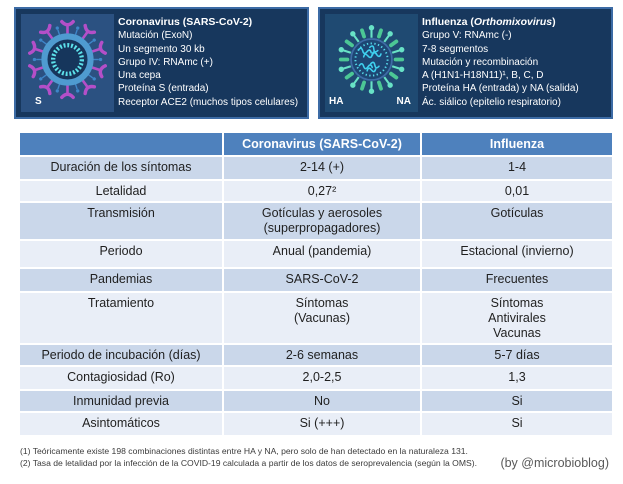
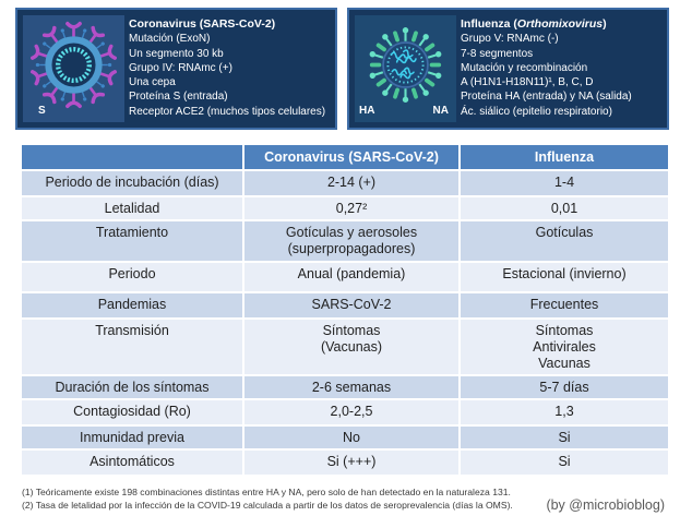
  S
  Coronavirus (SARS-CoV-2)
  Mutación (ExoN)
  Un segmento 30 kb
  Grupo IV: RNAmc (+)
  Una cepa
  Proteína S (entrada)
  Receptor ACE2 (muchos tipos celulares)
  HA
  NA
  Influenza (Orthomixovirus)
  Grupo V: RNAmc (-)
  7-8 segmentos
  Mutación y recombinación
  A (H1N1-H18N11)¹, B, C, D
  Proteína HA (entrada) y NA (salida)
  Ác. siálico (epitelio respiratorio)
  	Coronavirus (SARS-CoV-2)	Influenza
- Duración de los síntomas	2-14 (+)	1-4
+ Periodo de incubación (días)	2-14 (+)	1-4
  Letalidad	0,27²	0,01
- Transmisión	Gotículas y aerosoles (superpropagadores)	Gotículas
+ Tratamiento	Gotículas y aerosoles (superpropagadores)	Gotículas
  Periodo	Anual (pandemia)	Estacional (invierno)
  Pandemias	SARS-CoV-2	Frecuentes
- Tratamiento	Síntomas (Vacunas)	Síntomas Antivirales Vacunas
+ Transmisión	Síntomas (Vacunas)	Síntomas Antivirales Vacunas
- Periodo de incubación (días)	2-6 semanas	5-7 días
+ Duración de los síntomas	2-6 semanas	5-7 días
  Contagiosidad (Ro)	2,0-2,5	1,3
  Inmunidad previa	No	Si
  Asintomáticos	Si (+++)	Si
  (1) Teóricamente existe 198 combinaciones distintas entre HA y NA, pero solo de han detectado en la naturaleza 131.
- (2) Tasa de letalidad por la infección de la COVID-19 calculada a partir de los datos de seroprevalencia (según la OMS).
+ (2) Tasa de letalidad por la infección de la COVID-19 calculada a partir de los datos de seroprevalencia (días la OMS).
  (by @microbioblog)
